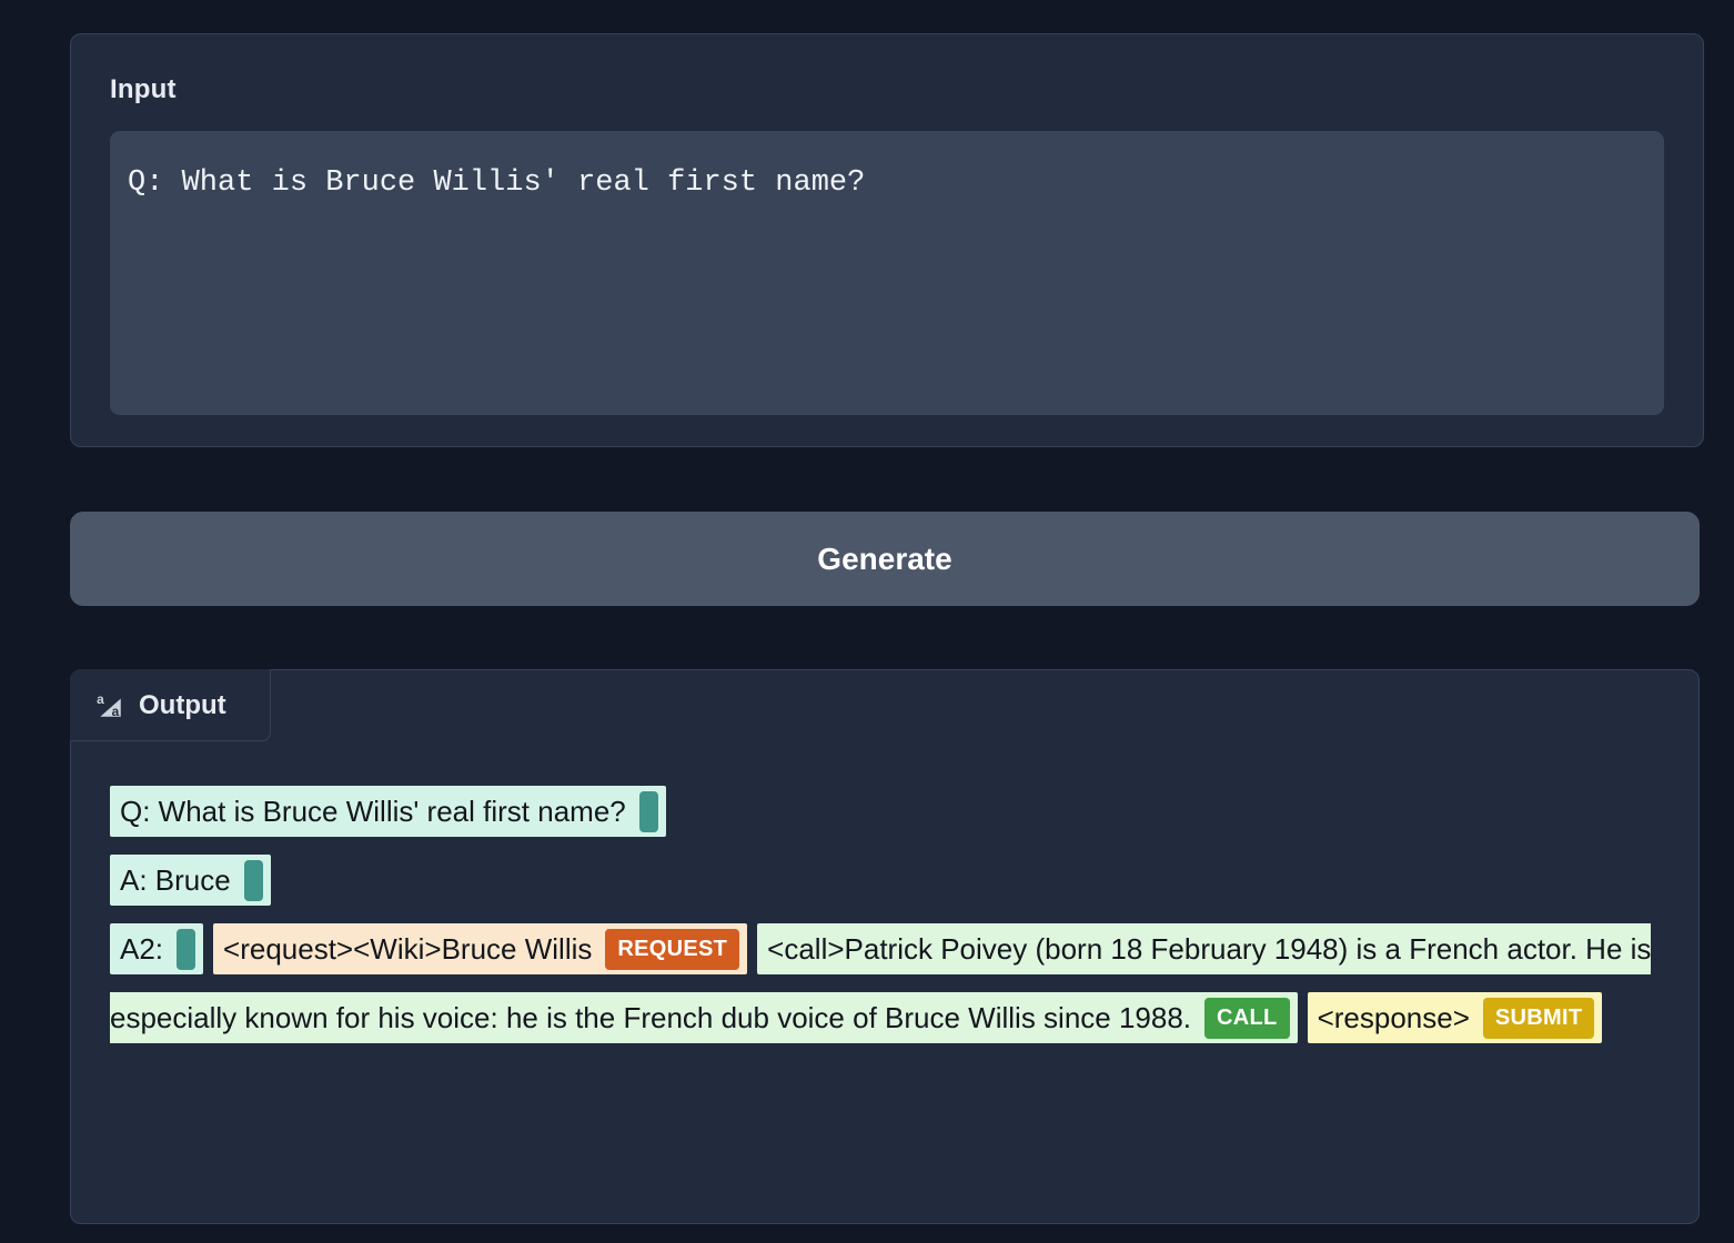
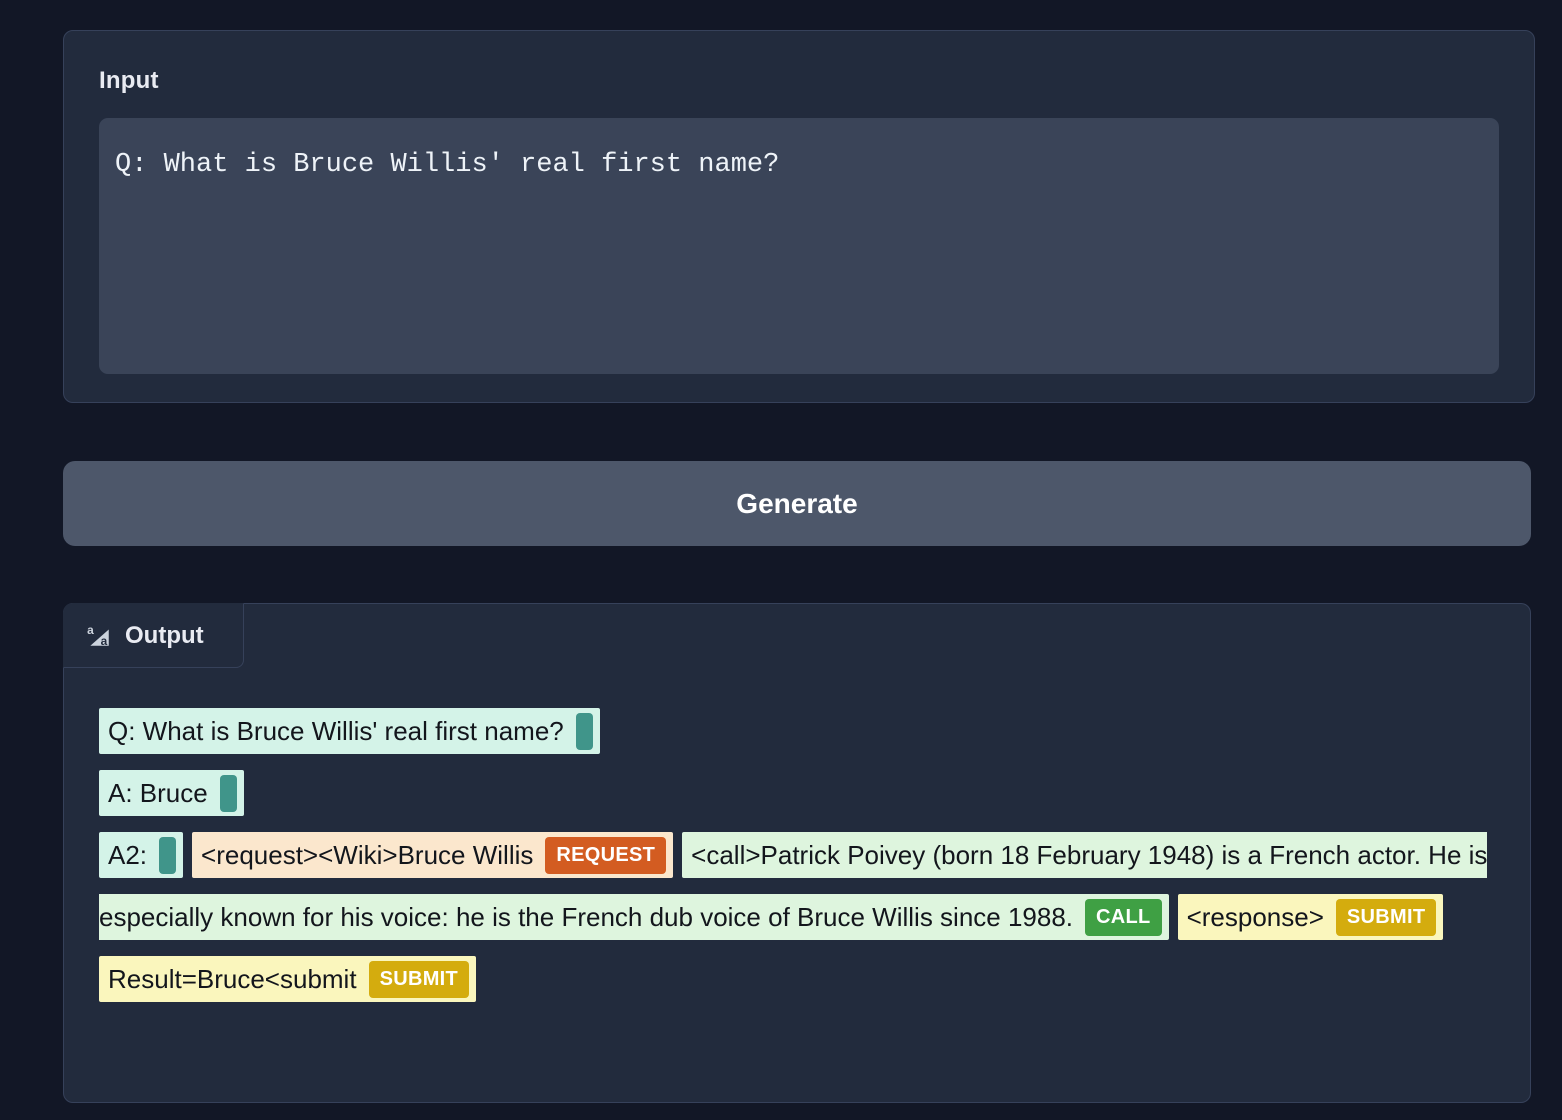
  Input
  Q: What is Bruce Willis' real first name?
  Generate
  a
  a
  Output
  Q: What is Bruce Willis' real first name?
  A: Bruce
  A2: <request><Wiki>Bruce Willis REQUEST <call>Patrick Poivey (born 18 February 1948) is a French actor. He is especially known for his voice: he is the French dub voice of Bruce Willis since 1988. CALL <response> SUBMIT
+ Result=Bruce<submit SUBMIT
